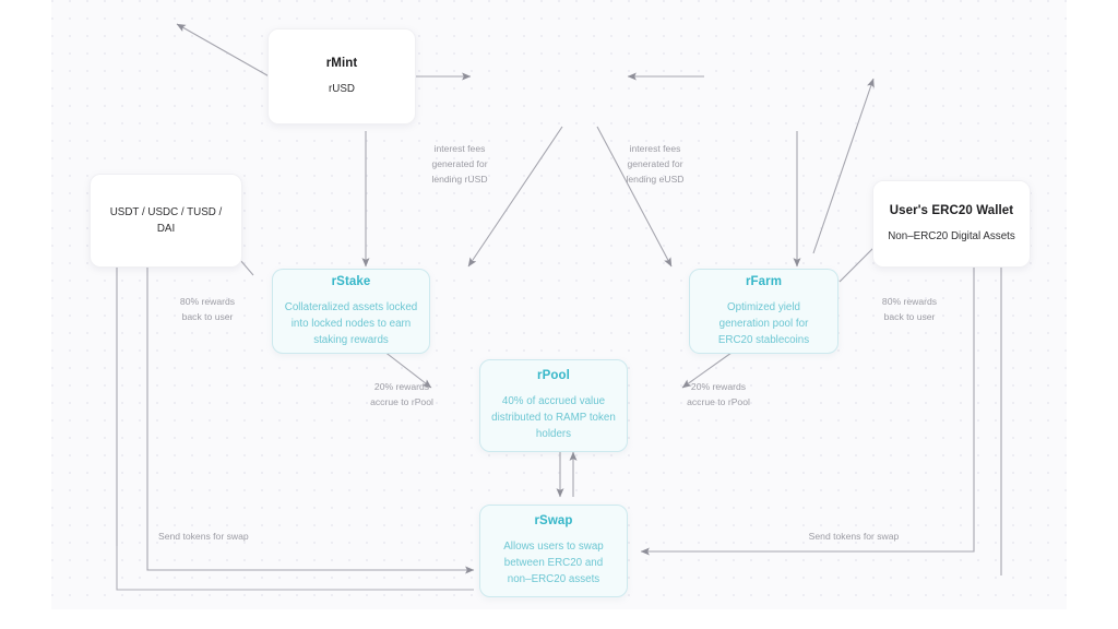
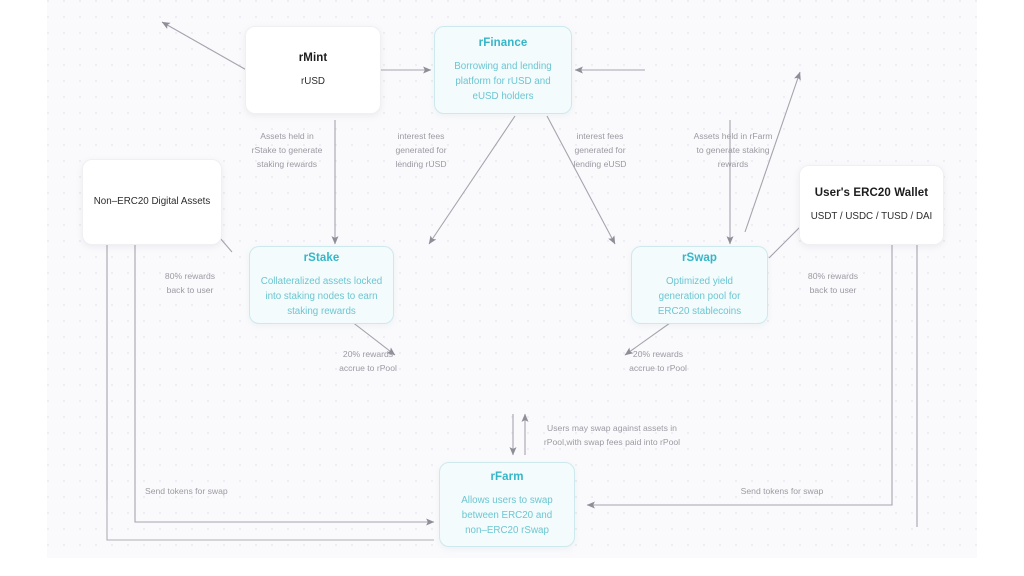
  rMint
  rUSD
+ rFinance
+ Borrowing and lending platform for rUSD and eUSD holders
- USDT / USDC / TUSD / DAI
+ Non–ERC20 Digital Assets
  User's ERC20 Wallet
- Non–ERC20 Digital Assets
+ USDT / USDC / TUSD / DAI
  rStake
- Collateralized assets locked into locked nodes to earn staking rewards
+ Collateralized assets locked into staking nodes to earn staking rewards
- rFarm
+ rSwap
  Optimized yield generation pool for ERC20 stablecoins
- rPool
- 40% of accrued value distributed to RAMP token holders
- rSwap
+ rFarm
- Allows users to swap between ERC20 and non–ERC20 assets
+ Allows users to swap between ERC20 and non–ERC20 rSwap
+ Assets held in
+ rStake to generate
+ staking rewards
  interest fees
  generated for
  lending rUSD
  interest fees
  generated for
  lending eUSD
+ Assets held in rFarm
+ to generate staking
+ rewards
  80% rewards
  back to user
  80% rewards
  back to user
  20% rewards
  accrue to rPool
  20% rewards
  accrue to rPool
+ Users may swap against assets in
+ rPool,with swap fees paid into rPool
  Send tokens for swap
  Send tokens for swap
